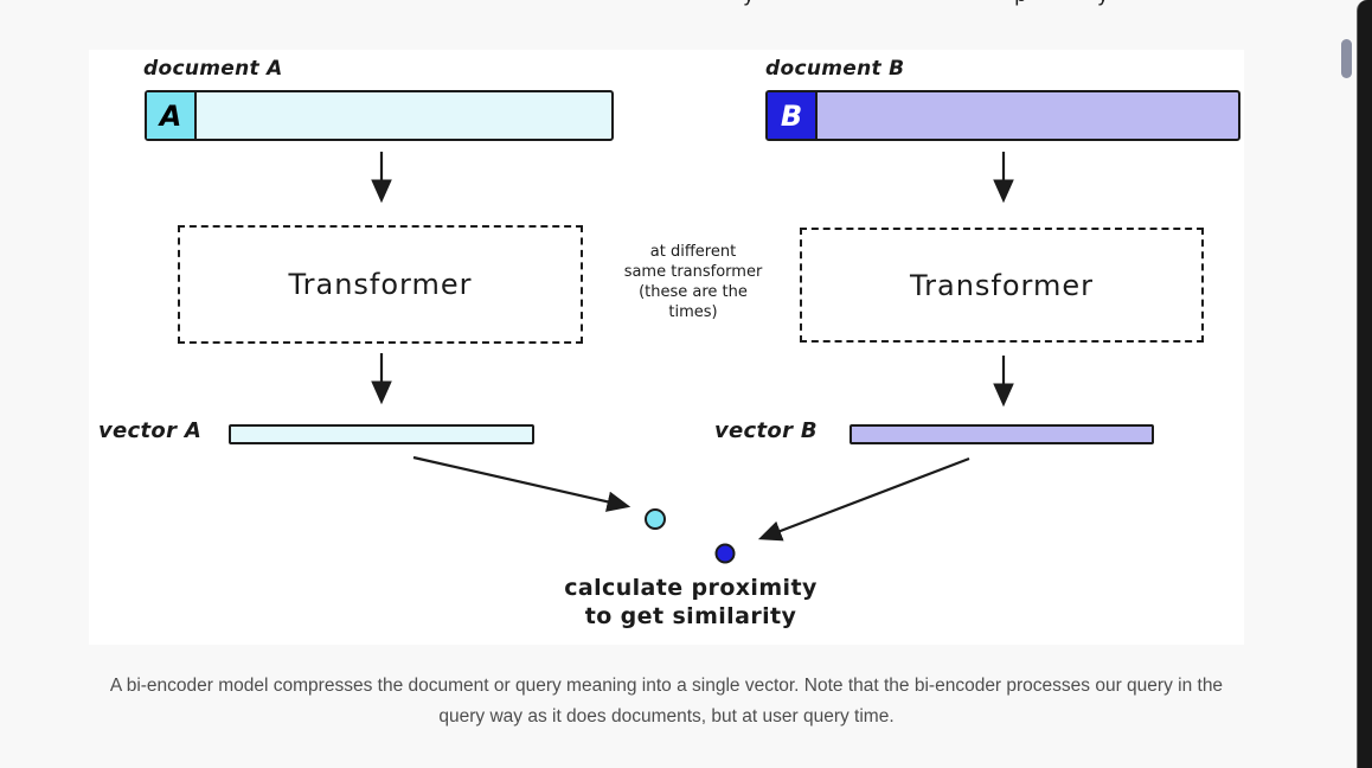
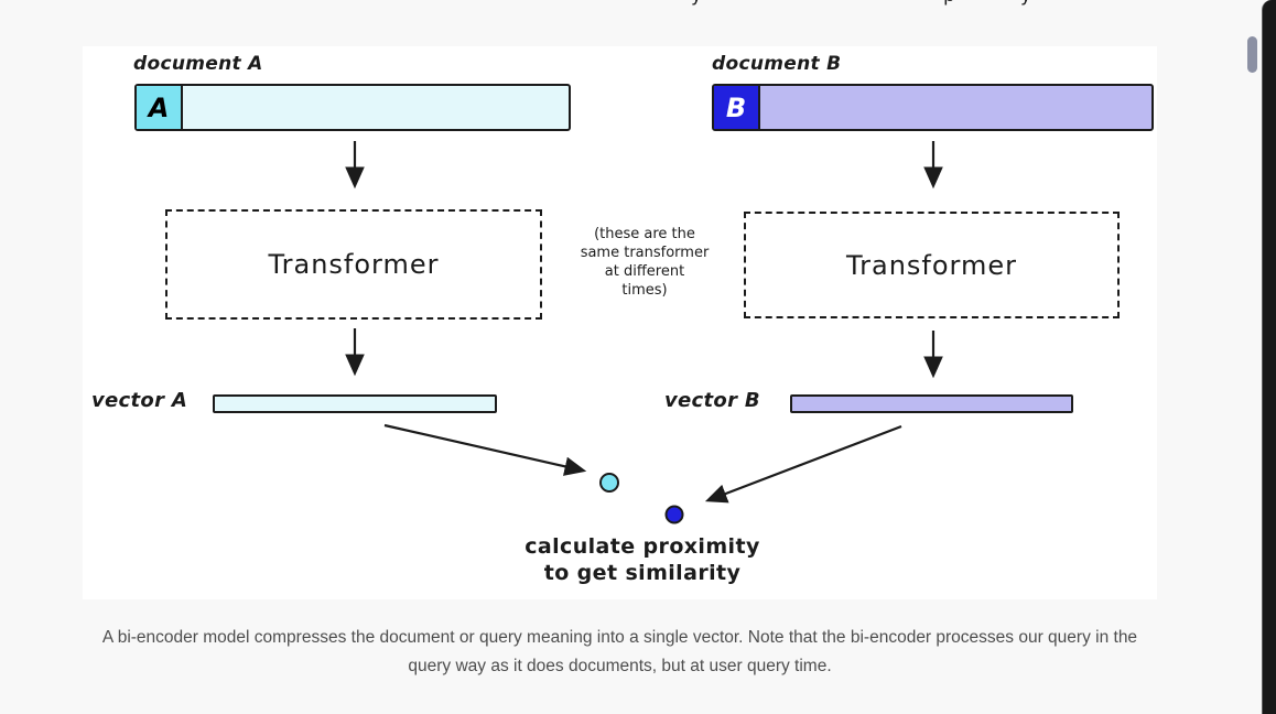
  document A
  A
  document B
  B
  Transformer
  Transformer
- at different
+ (these are the
  same transformer
- (these are the
+ at different
  times)
  vector A
  vector B
  calculate proximity
  to get similarity
  A bi-encoder model compresses the document or query meaning into a single vector. Note that the bi-encoder processes our query in the query way as it does documents, but at user query time.
